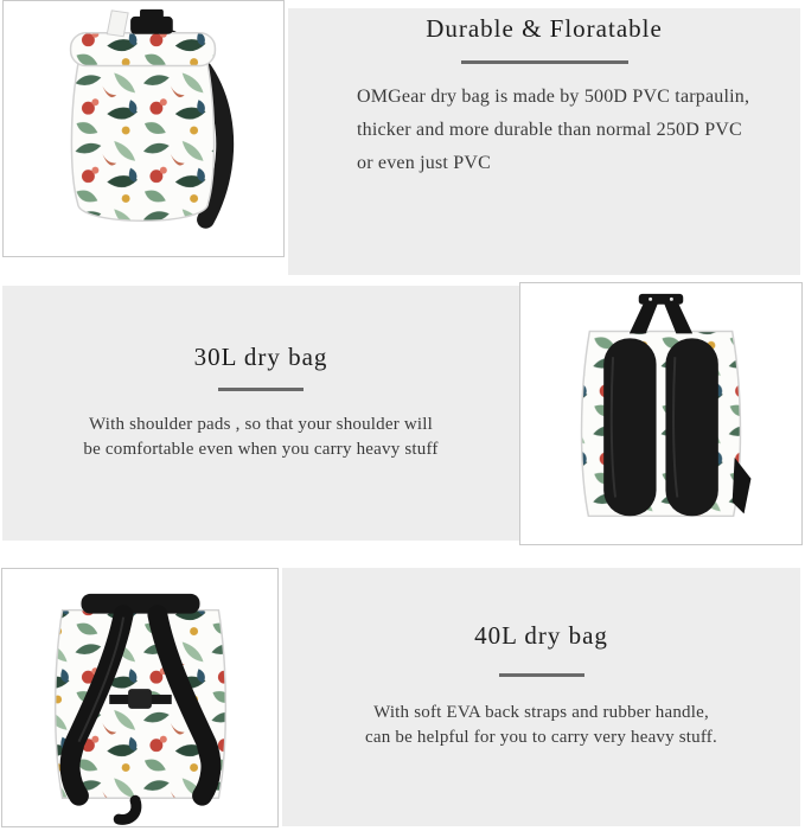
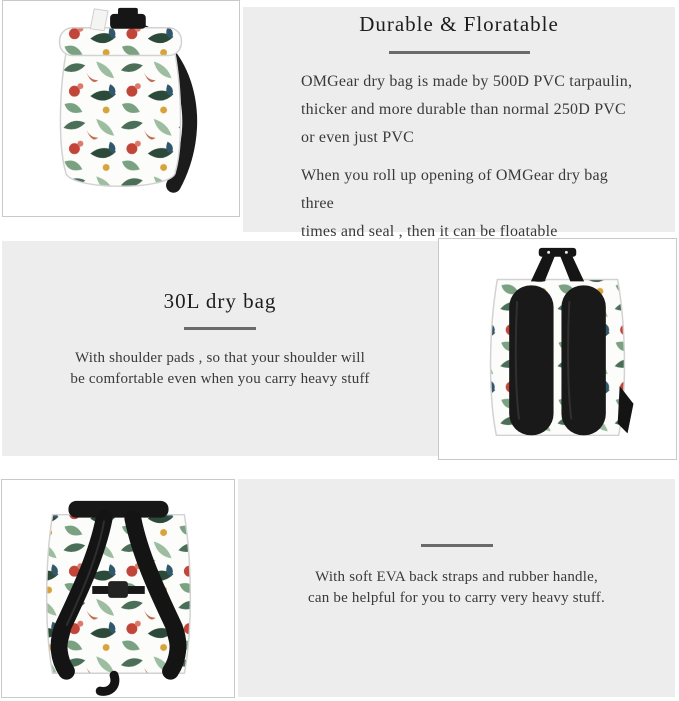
  Durable & Floratable
  OMGear dry bag is made by 500D PVC tarpaulin,
  thicker and more durable than normal 250D PVC
  or even just PVC
+ When you roll up opening of OMGear dry bag three
+ times and seal , then it can be floatable
  30L dry bag
  With shoulder pads , so that your shoulder will
  be comfortable even when you carry heavy stuff
- 40L dry bag
  With soft EVA back straps and rubber handle,
  can be helpful for you to carry very heavy stuff.
